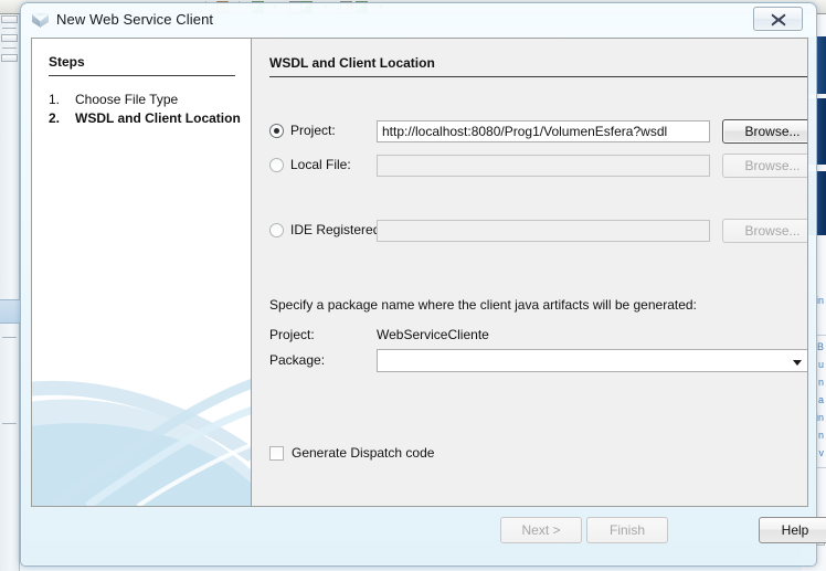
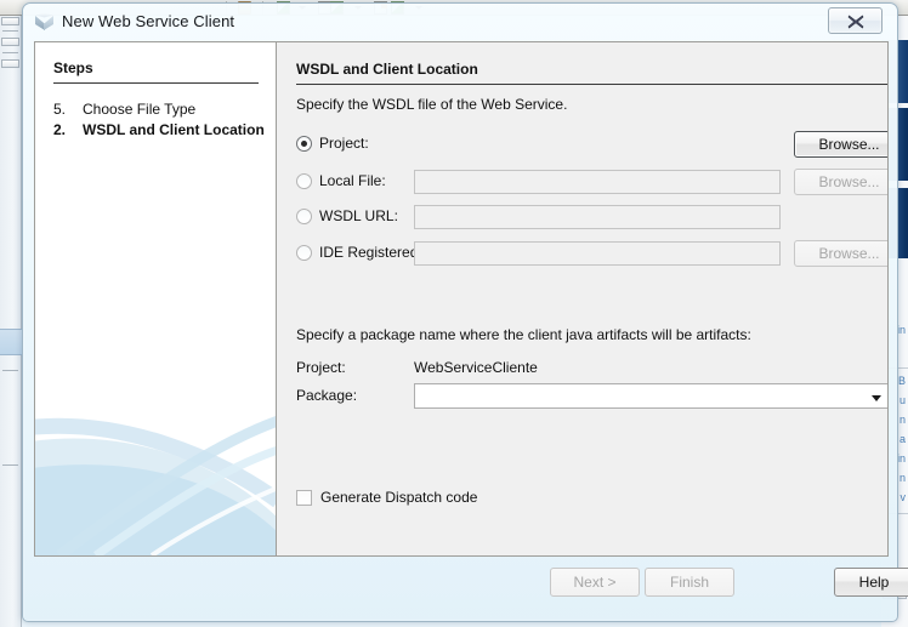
  B
  u
  n
  a
  n
  v
  New Web Service Client
  Steps
- 1.
+ 5.
  Choose File Type
  2.
  WSDL and Client Location
  WSDL and Client Location
+ Specify the WSDL file of the Web Service.
  Project:
- http://localhost:8080/Prog1/VolumenEsfera?wsdl
  Browse...
  Local File:
  Browse...
+ WSDL URL:
  IDE Registere
  Browse...
- Specify a package name where the client java artifacts will be generated:
+ Specify a package name where the client java artifacts will be artifacts:
  Project:
  WebServiceCliente
  Package:
  Generate Dispatch code
  Next >
  Finish
  Help
